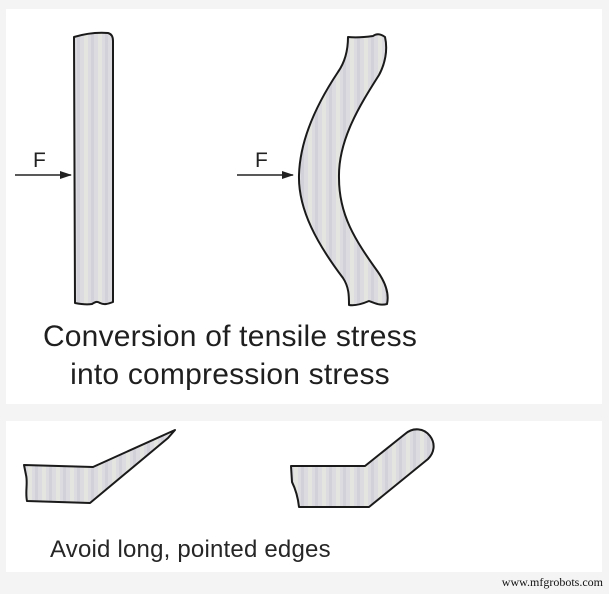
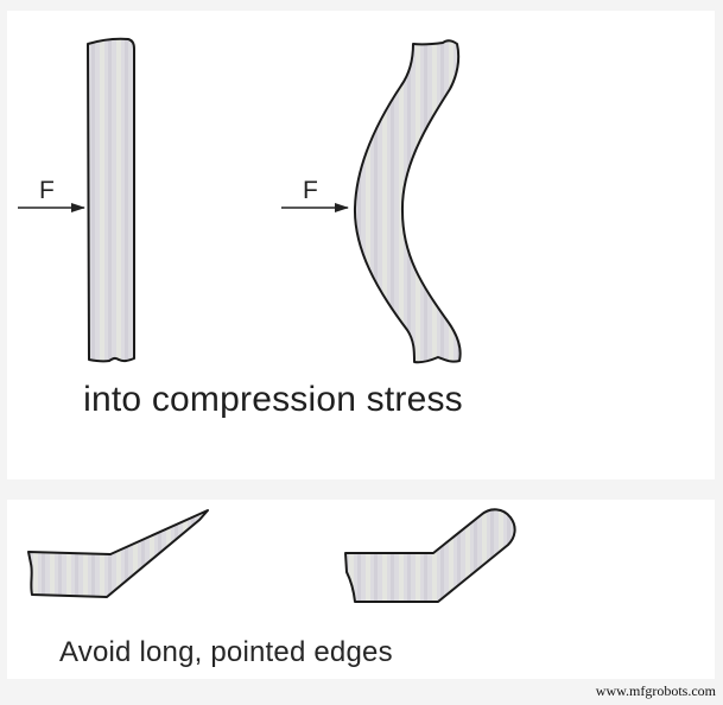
  F
  F
- Conversion of tensile stress
  into compression stress
  Avoid long, pointed edges
  www.mfgrobots.com
